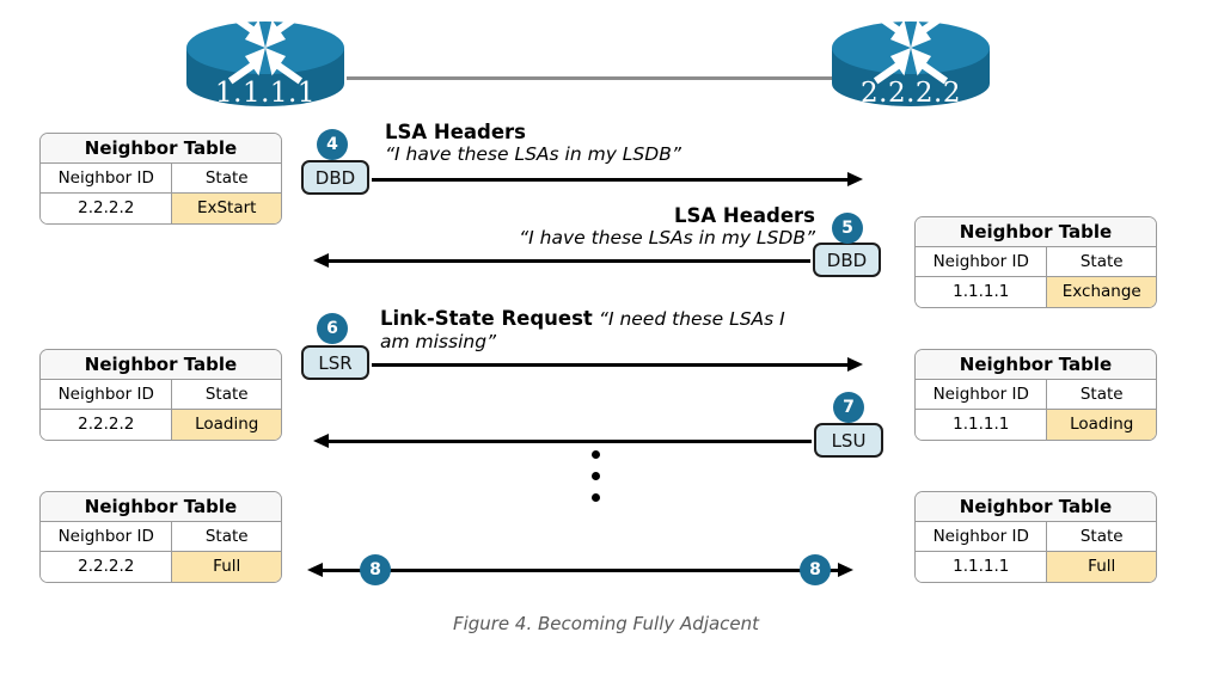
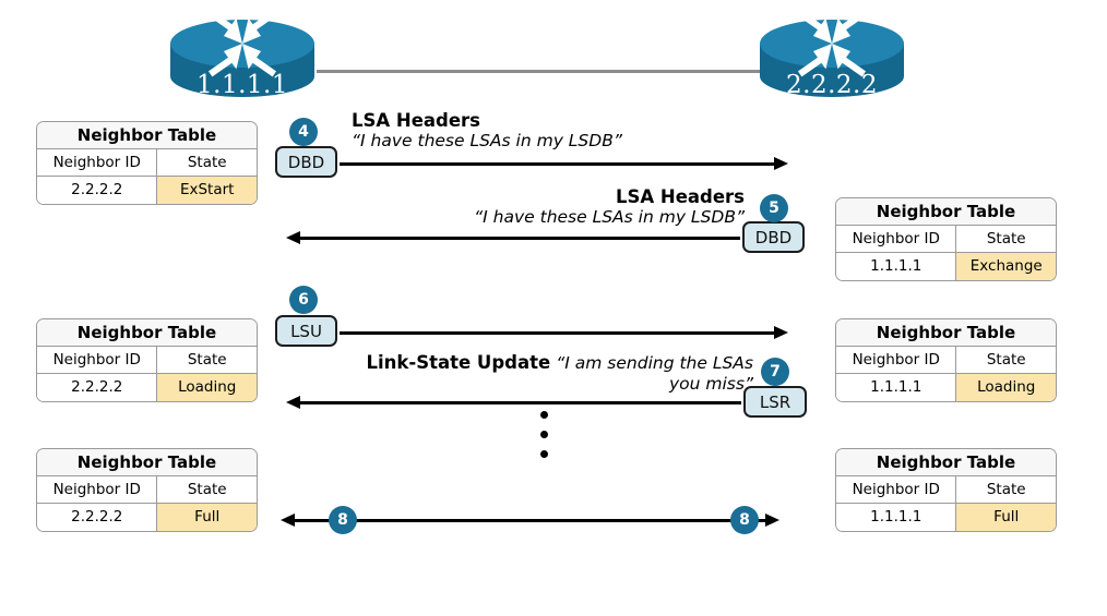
  1.1.1.1
  2.2.2.2
  Neighbor Table
  Neighbor ID
  State
  2.2.2.2
  ExStart
  Neighbor Table
  Neighbor ID
  State
  2.2.2.2
  Loading
  Neighbor Table
  Neighbor ID
  State
  2.2.2.2
  Full
  Neighbor Table
  Neighbor ID
  State
  1.1.1.1
  Exchange
  Neighbor Table
  Neighbor ID
  State
  1.1.1.1
  Loading
  Neighbor Table
  Neighbor ID
  State
  1.1.1.1
  Full
  LSA Headers
  “I have these LSAs in my LSDB”
  DBD
  4
  LSA Headers
  “I have these LSAs in my LSDB”
  DBD
  5
- Link-State Request “I need these LSAs I am missing”
- LSR
+ LSU
  6
+ Link-State Update “I am sending the LSAs you miss”
- LSU
+ LSR
  7
  8
  8
- Figure 4. Becoming Fully Adjacent
